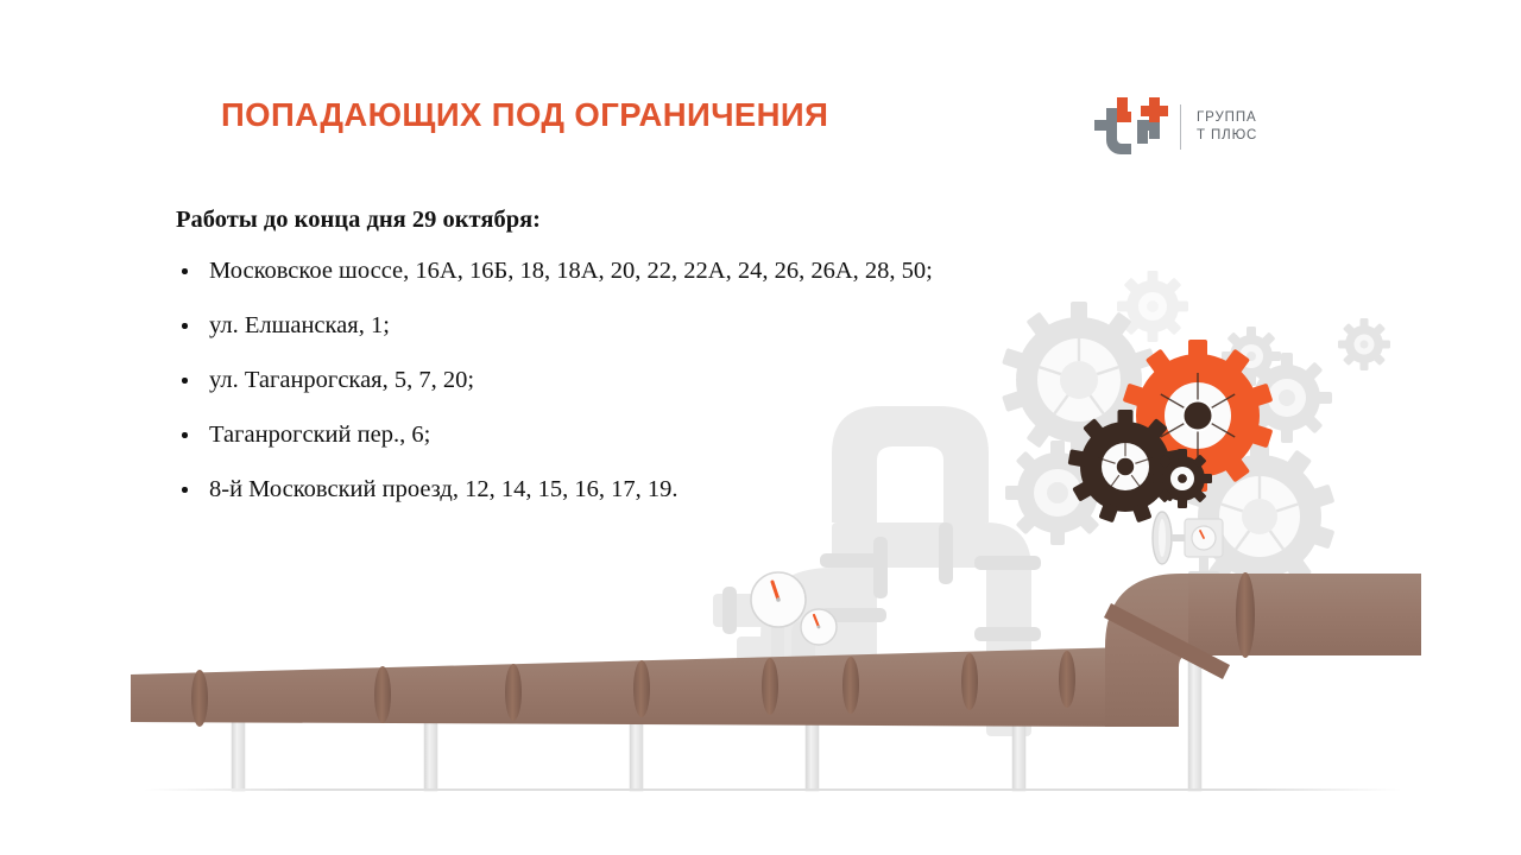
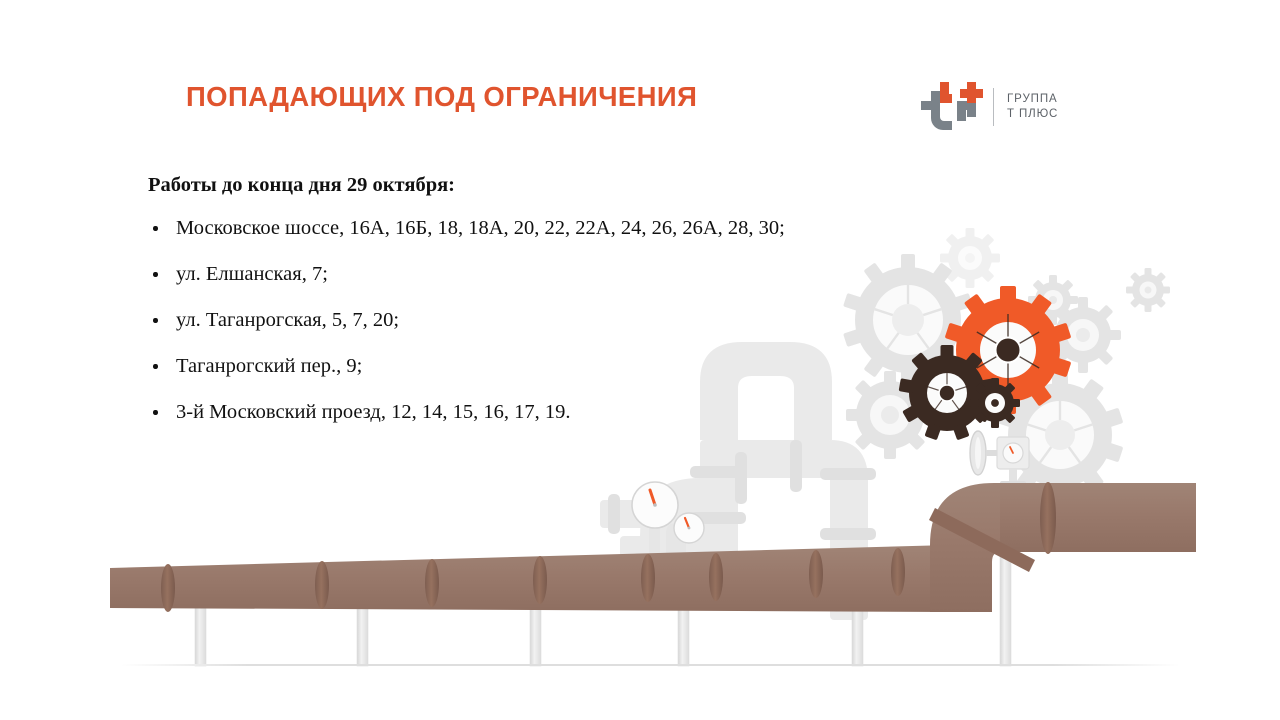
  ПОПАДАЮЩИХ ПОД ОГРАНИЧЕНИЯ
  ГРУППА
  Т ПЛЮС
  Работы до конца дня 29 октября:
- Московское шоссе, 16А, 16Б, 18, 18А, 20, 22, 22А, 24, 26, 26А, 28, 50;
+ Московское шоссе, 16А, 16Б, 18, 18А, 20, 22, 22А, 24, 26, 26А, 28, 30;
- ул. Елшанская, 1;
+ ул. Елшанская, 7;
  ул. Таганрогская, 5, 7, 20;
- Таганрогский пер., 6;
+ Таганрогский пер., 9;
- 8-й Московский проезд, 12, 14, 15, 16, 17, 19.
+ 3-й Московский проезд, 12, 14, 15, 16, 17, 19.
